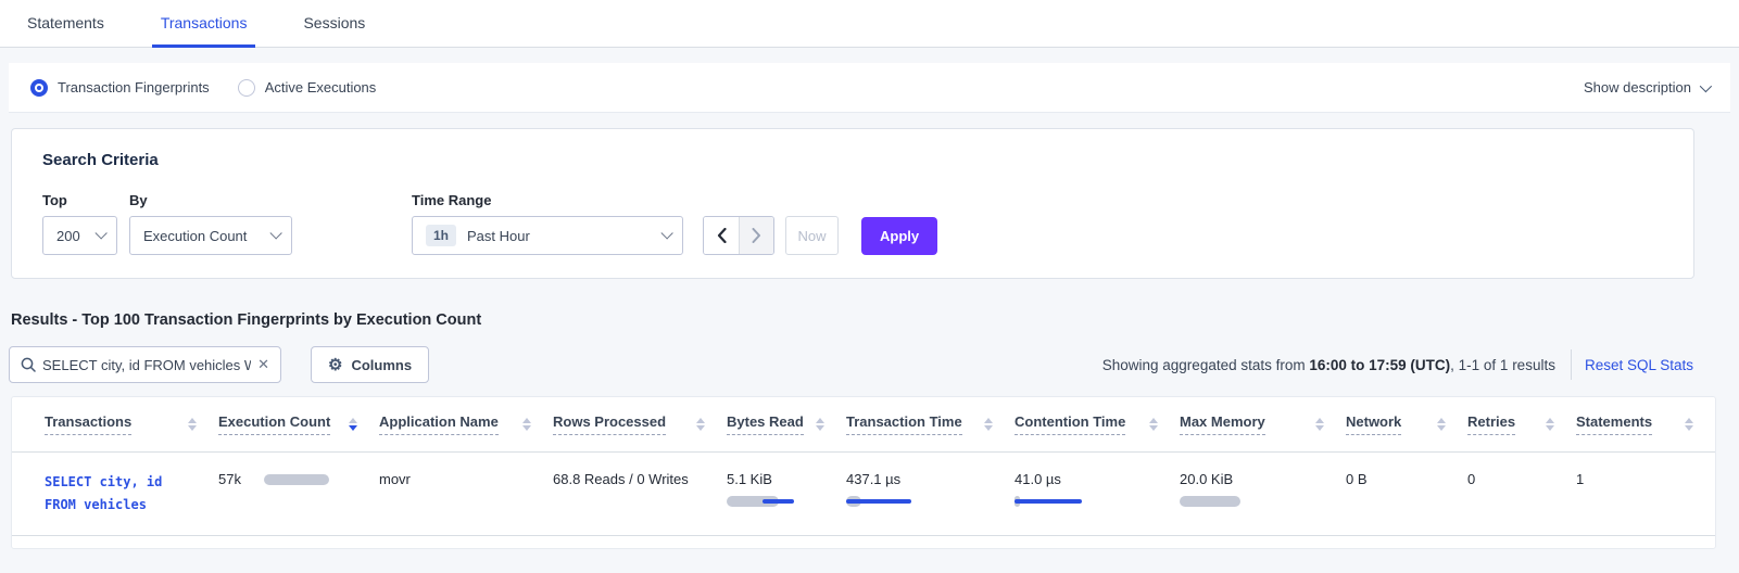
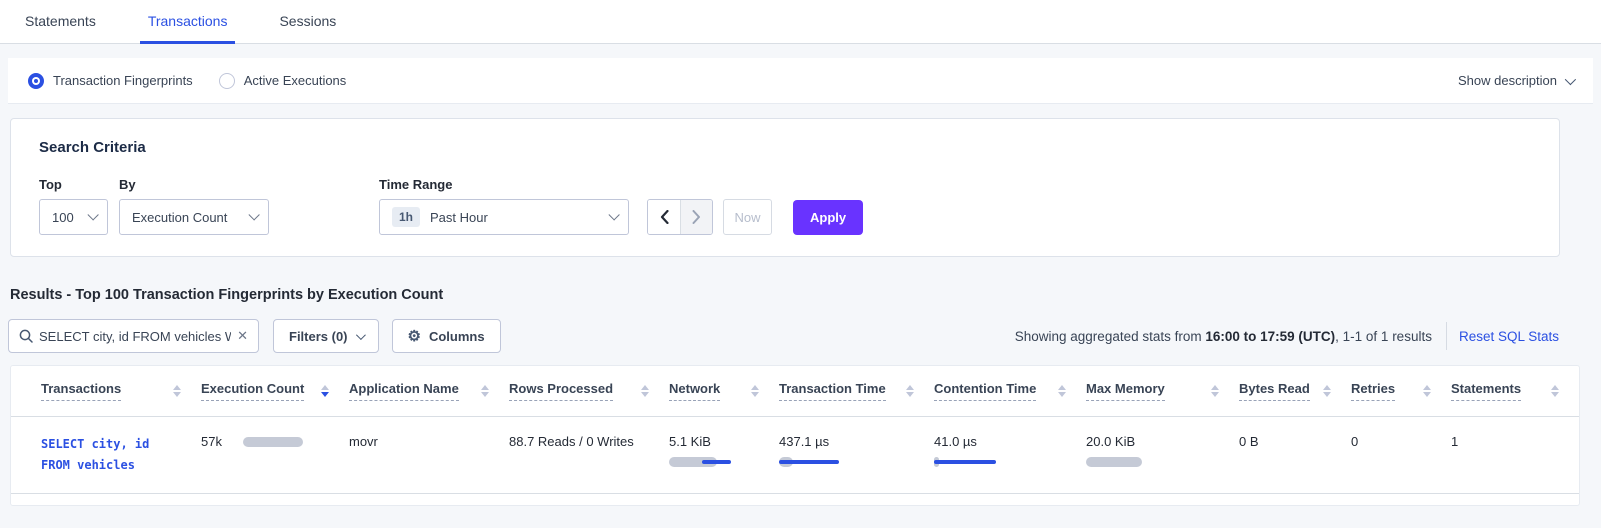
  Statements
  Transactions
  Sessions
  Transaction Fingerprints
  Active Executions
  Show description
  Search Criteria
  Top
- 200
+ 100
  By
  Execution Count
  Time Range
  1h
  Past Hour
  Now
  Apply
  Results - Top 100 Transaction Fingerprints by Execution Count
  SELECT city, id FROM vehicles
  ✕
+ Filters (0)
  ⚙
  Columns
  Showing aggregated stats from 16:00 to 17:59 (UTC), 1-1 of 1 results
  Reset SQL Stats
  Transactions
  Execution Count
  Application Name
  Rows Processed
- Bytes Read
+ Network
  Transaction Time
  Contention Time
  Max Memory
- Network
+ Bytes Read
  Retries
  Statements
  SELECT city, id
  FROM vehicles
  57k
  movr
- 68.8 Reads / 0 Writes
+ 88.7 Reads / 0 Writes
  5.1 KiB
  437.1 µs
  41.0 µs
  20.0 KiB
  0 B
  0
  1
